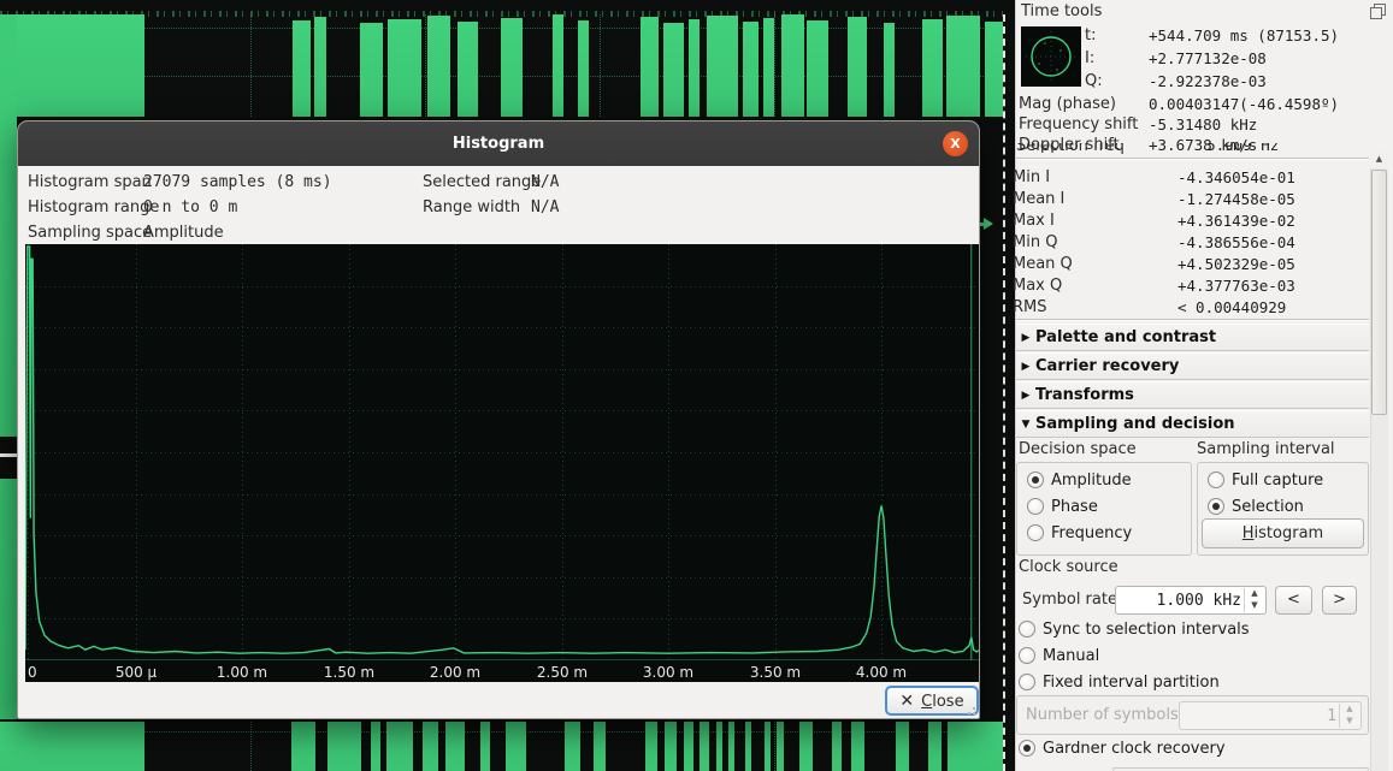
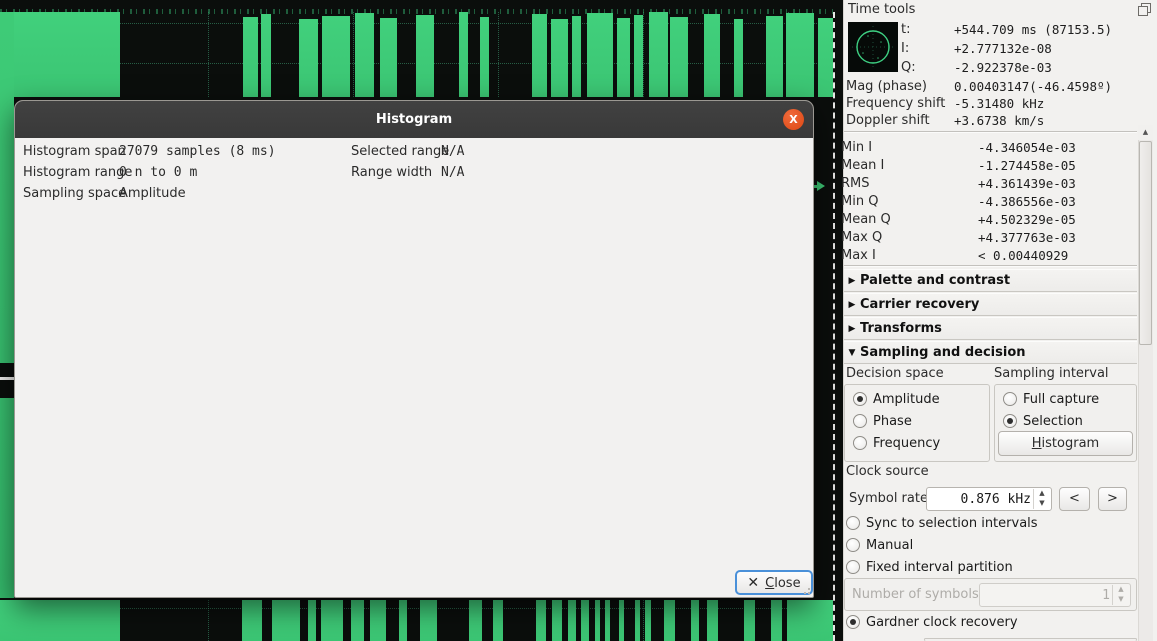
  Histogram
  X
  Histogram span
  27079 samples (8 ms)
  Histogram range
  0 n to 0 m
  Sampling space
  Amplitude
  Selected range
  N/A
  Range width
  N/A
- 0
- 500 µ
- 1.00 m
- 1.50 m
- 2.00 m
- 2.50 m
- 3.00 m
- 3.50 m
- 4.00 m
  ✕ Close
  Time tools
  t:
  +544.709 ms (87153.5)
  I:
  +2.777132e-08
  Q:
  -2.922378e-03
  Mag (phase)
  0.00403147(-46.4598º)
  Frequency shift
  -5.31480 kHz
  Doppler shift
  +3.6738 km/s
- Selection freq 5.909 Hz
  Min I
- -4.346054e-01
+ -4.346054e-03
  Mean I
  -1.274458e-05
- Max I
+ RMS
- +4.361439e-02
+ +4.361439e-03
  Min Q
- -4.386556e-04
+ -4.386556e-03
  Mean Q
  +4.502329e-05
  Max Q
  +4.377763e-03
- RMS
+ Max I
  < 0.00440929
  ▶ Palette and contrast
  ▶ Carrier recovery
  ▶ Transforms
  ▼ Sampling and decision
  Decision space
  Sampling interval
  Amplitude
  Phase
  Frequency
  Full capture
  Selection
  Histogram
  Clock source
  Symbol rate
- 1.000 kHz
+ 0.876 kHz
  ▲
  ▼
  <
  >
  Sync to selection intervals
  Manual
  Fixed interval partition
  Number of symbols
  1
  ▲
  ▼
  ▲
  Gardner clock recovery
